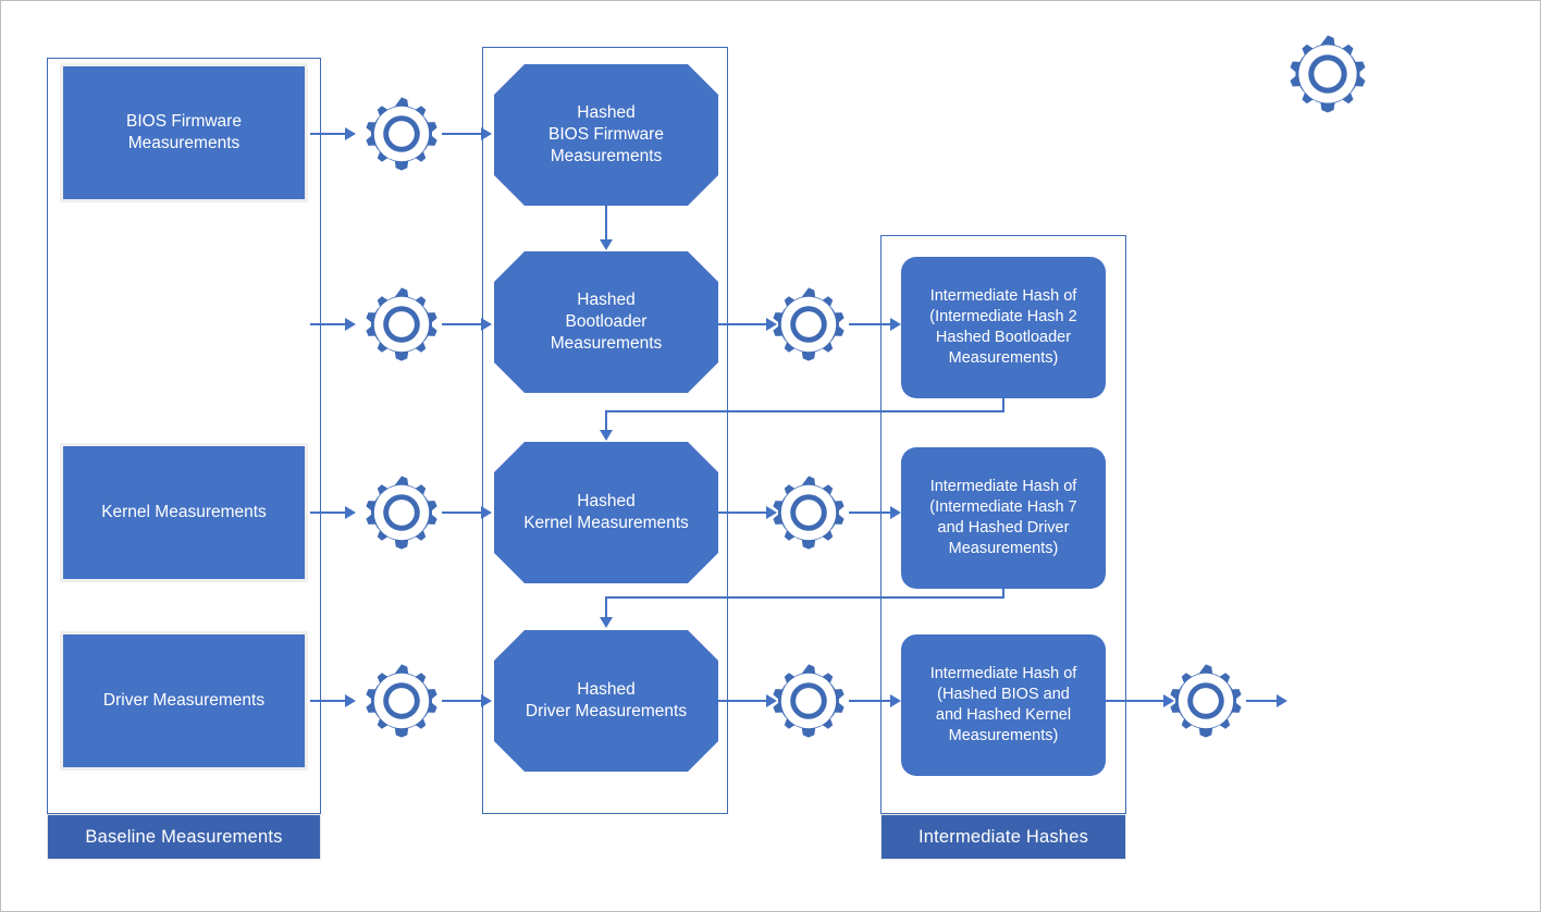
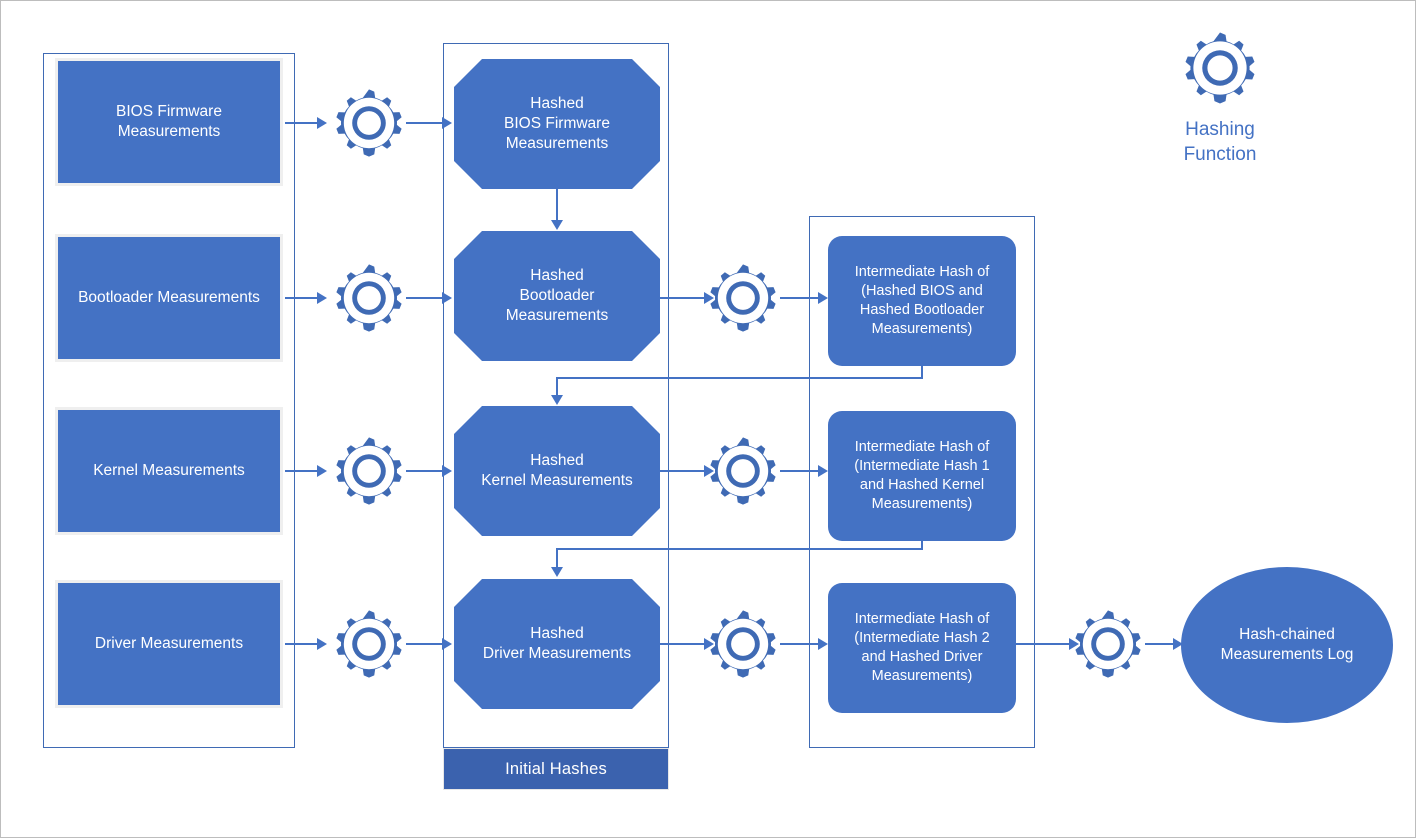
- Baseline Measurements
  BIOS Firmware
  Measurements
+ Bootloader Measurements
  Kernel Measurements
  Driver Measurements
+ Initial Hashes
  Hashed
  BIOS Firmware
  Measurements
  Hashed
  Bootloader
  Measurements
  Hashed
  Kernel Measurements
  Hashed
  Driver Measurements
- Intermediate Hashes
  Intermediate Hash of
- (Intermediate Hash 2
+ (Hashed BIOS and
  Hashed Bootloader
  Measurements)
  Intermediate Hash of
- (Intermediate Hash 7
+ (Intermediate Hash 1
- and Hashed Driver
+ and Hashed Kernel
  Measurements)
  Intermediate Hash of
- (Hashed BIOS and
+ (Intermediate Hash 2
- and Hashed Kernel
+ and Hashed Driver
  Measurements)
+ Hash-chained
+ Measurements Log
+ Hashing
+ Function
